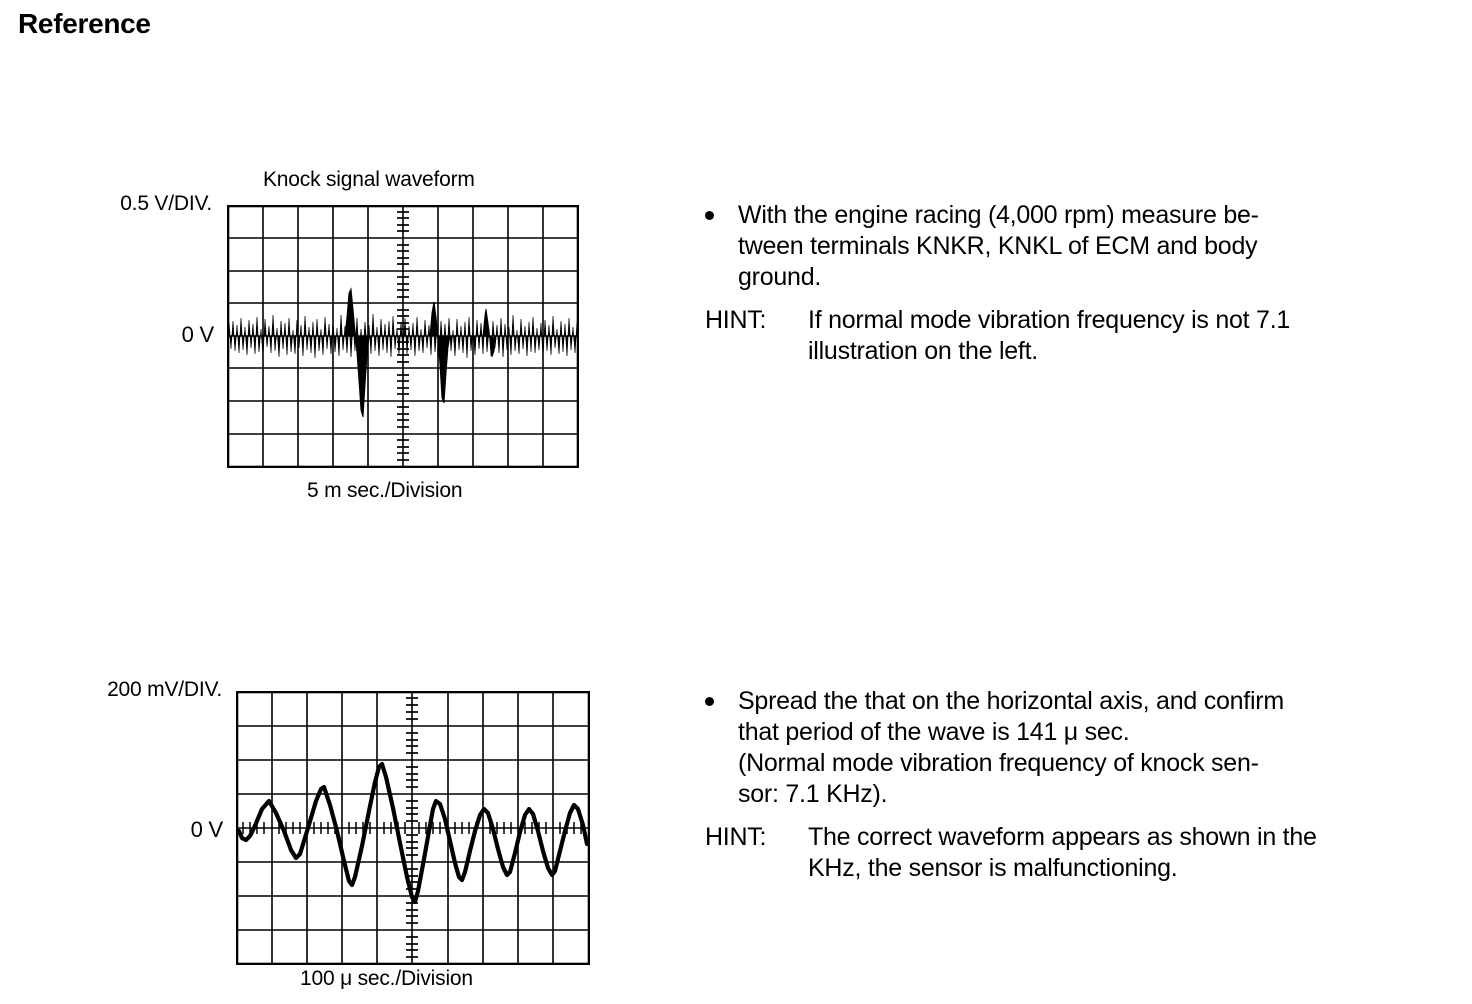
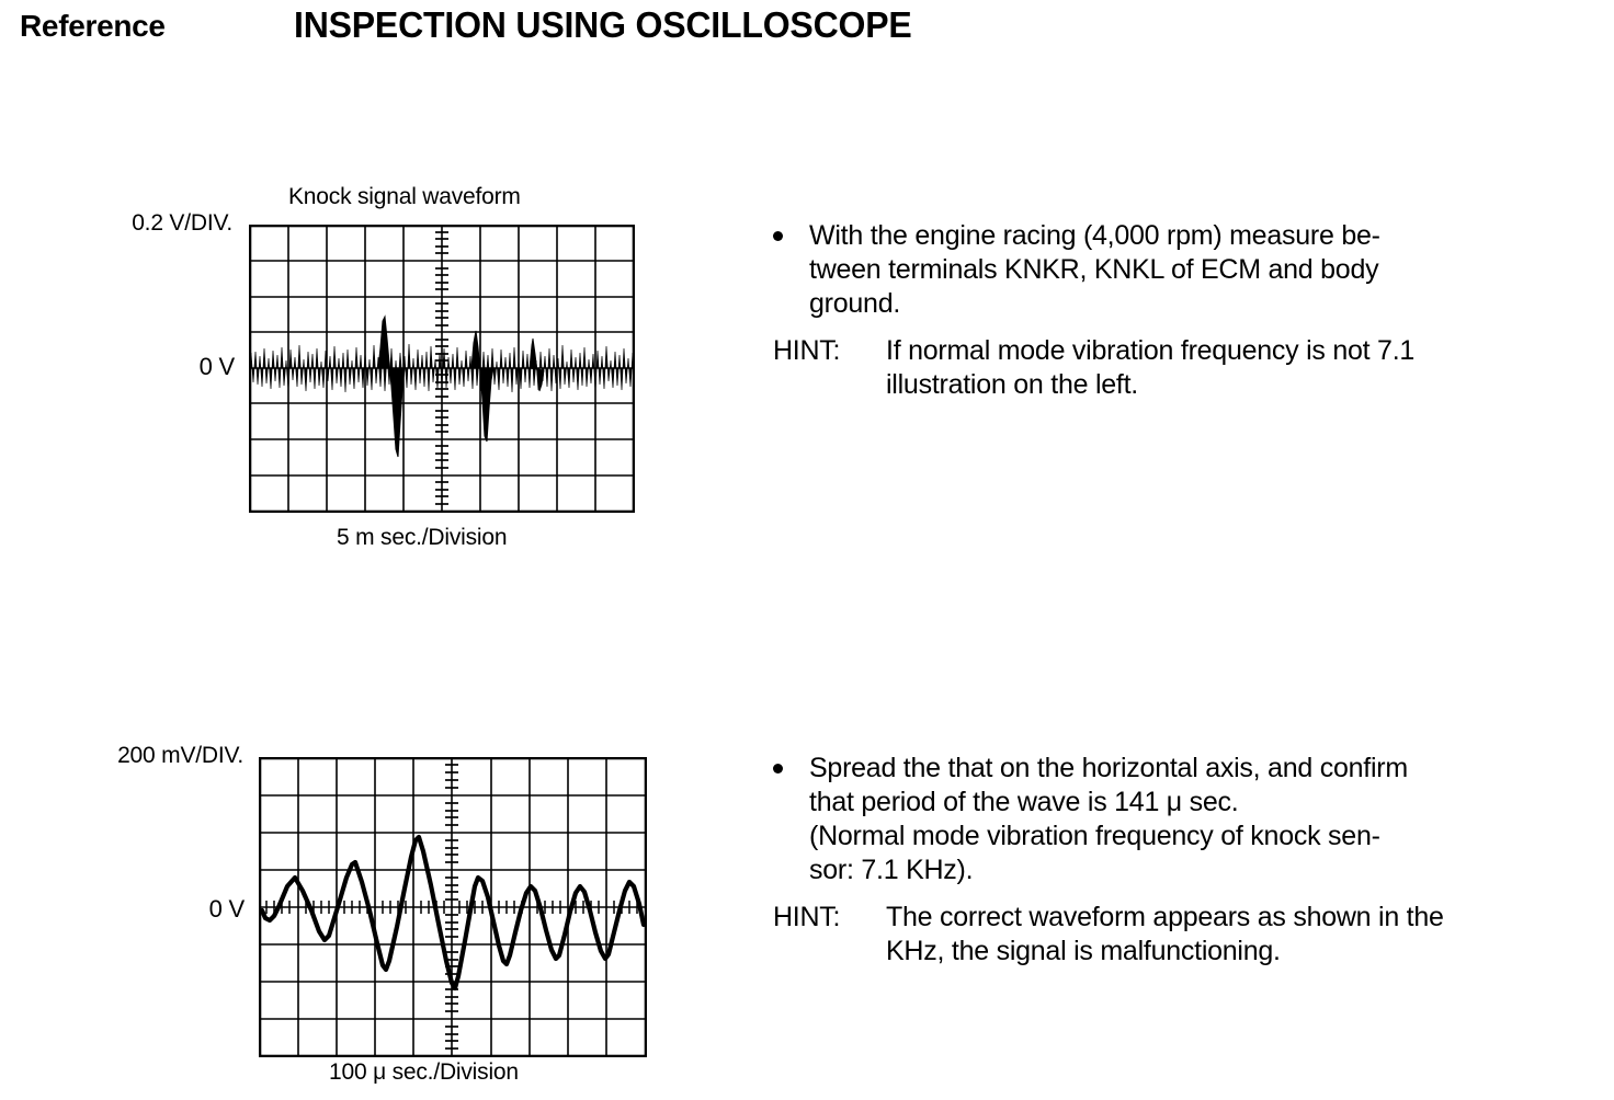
  Reference
+ INSPECTION USING OSCILLOSCOPE
  Knock signal waveform
- 0.5 V/DIV.
+ 0.2 V/DIV.
  0 V
  5 m sec./Division
  200 mV/DIV.
  0 V
  100 μ sec./Division
  With the engine racing (4,000 rpm) measure be-
  tween terminals KNKR, KNKL of ECM and body
  ground.
  HINT:
  If normal mode vibration frequency is not 7.1
  illustration on the left.
  Spread the that on the horizontal axis, and confirm
  that period of the wave is 141 μ sec.
  (Normal mode vibration frequency of knock sen-
  sor: 7.1 KHz).
  HINT:
  The correct waveform appears as shown in the
- KHz, the sensor is malfunctioning.
+ KHz, the signal is malfunctioning.
